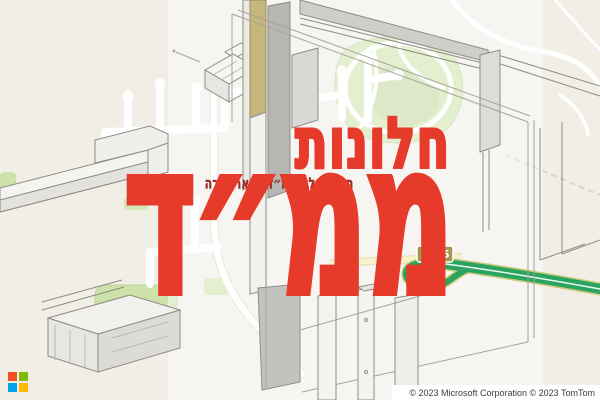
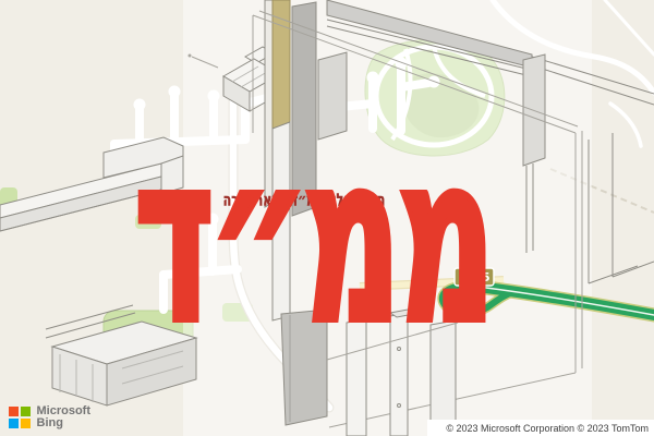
  1095
- חלונות
  תיק חלומ״דבארורה
  ★
  ממ״ד
+ Microsoft
+ Bing
  © 2023 Microsoft Corporation © 2023 TomTom
